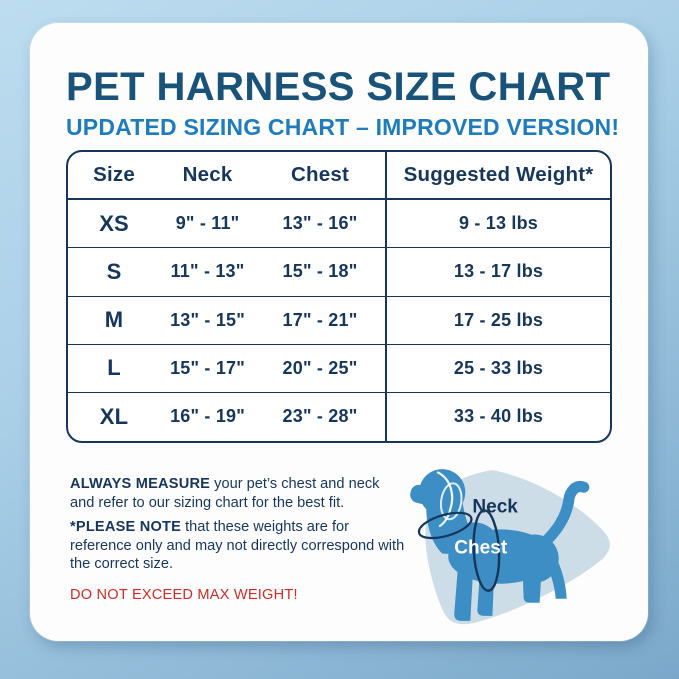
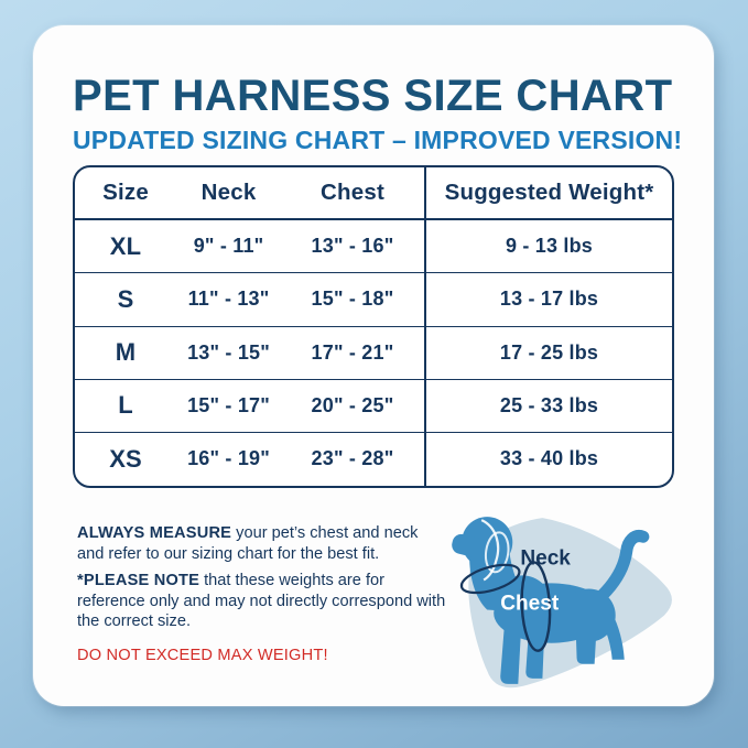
  PET HARNESS SIZE CHART
  UPDATED SIZING CHART – IMPROVED VERSION!
  Size
  Neck
  Chest
  Suggested Weight*
- XS
+ XL
  9" - 11"
  13" - 16"
  9 - 13 lbs
  S
  11" - 13"
  15" - 18"
  13 - 17 lbs
  M
  13" - 15"
  17" - 21"
  17 - 25 lbs
  L
  15" - 17"
  20" - 25"
  25 - 33 lbs
- XL
+ XS
  16" - 19"
  23" - 28"
  33 - 40 lbs
  ALWAYS MEASURE your pet’s chest and neck and refer to our sizing chart for the best fit.
  *PLEASE NOTE that these weights are for reference only and may not directly correspond with the correct size.
  DO NOT EXCEED MAX WEIGHT!
  Neck
  Chest
